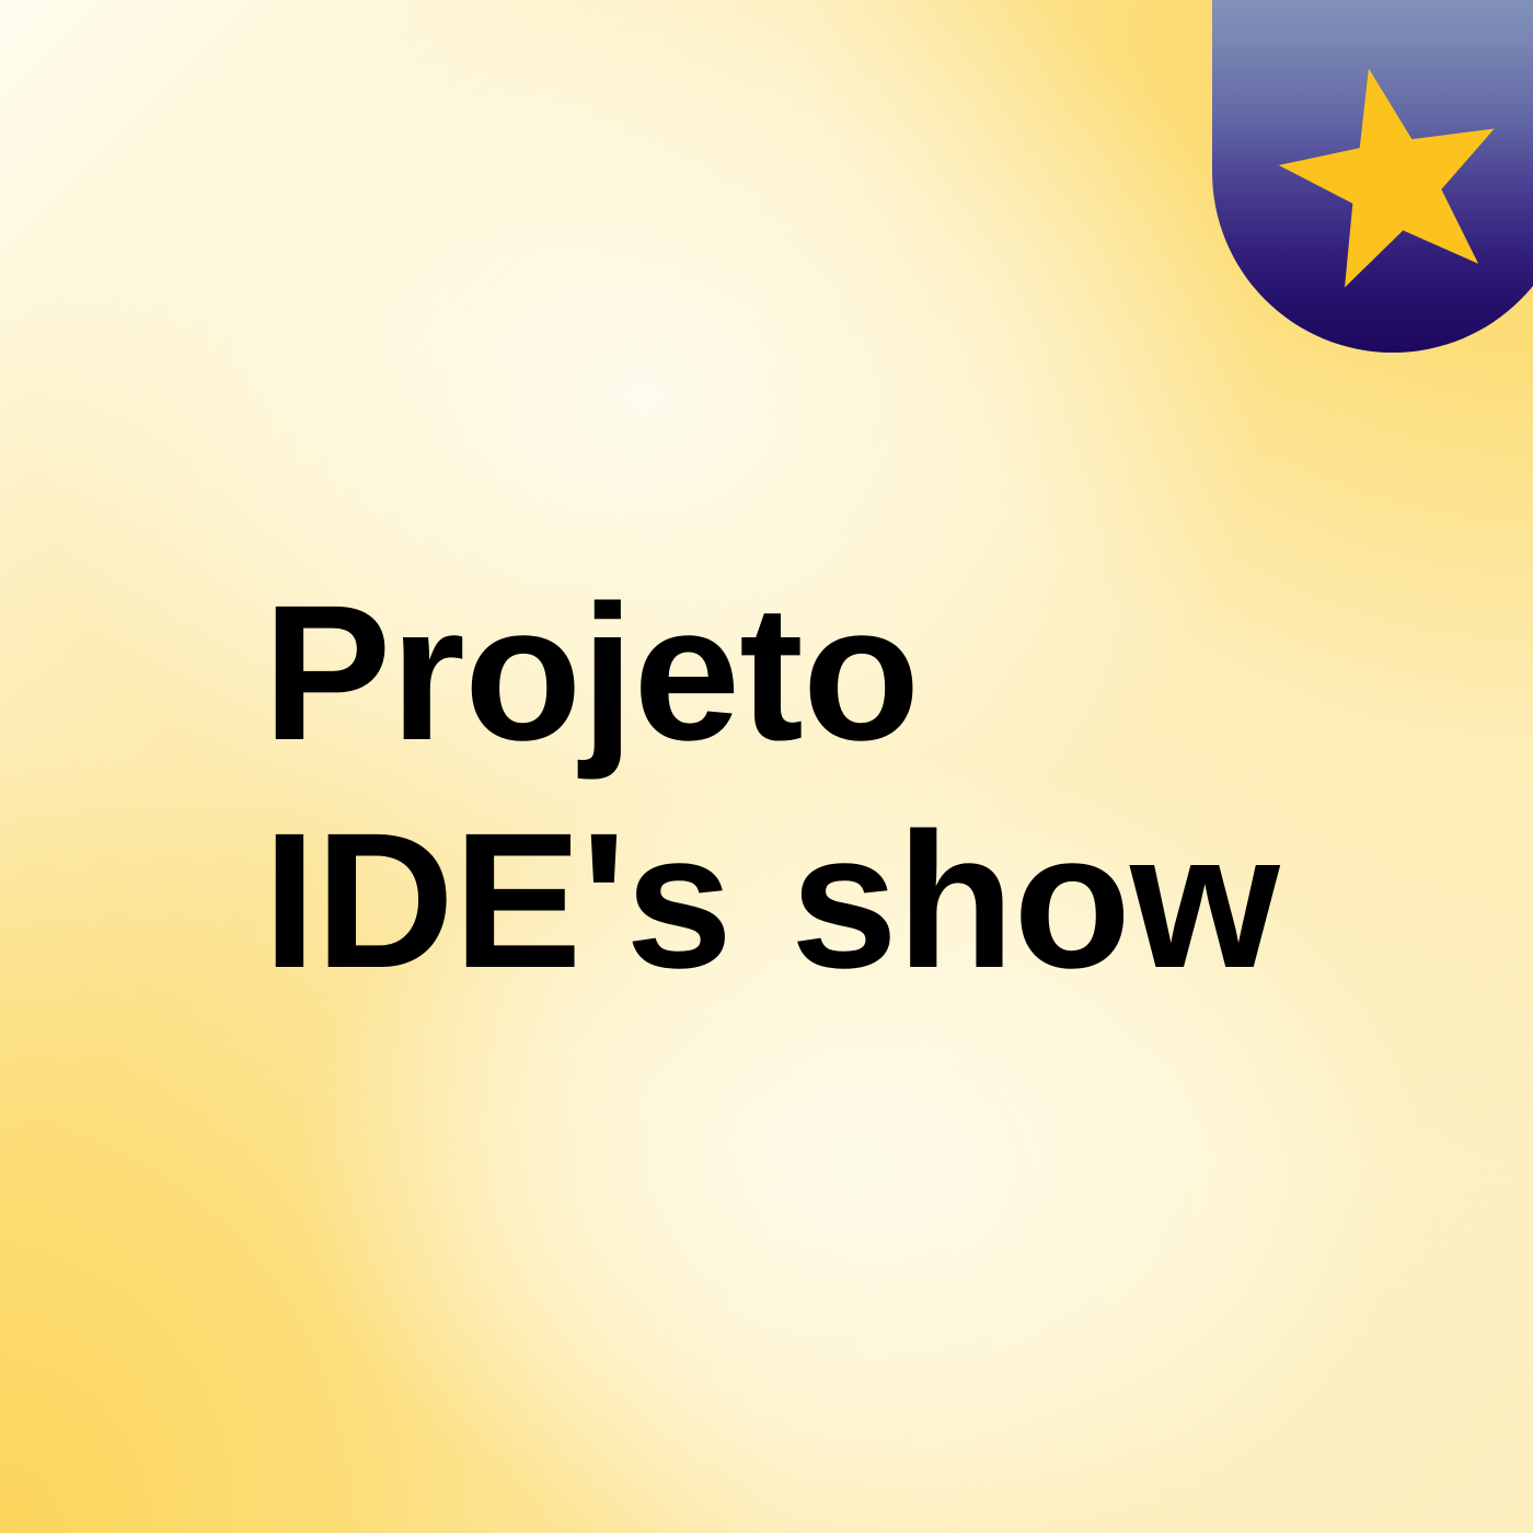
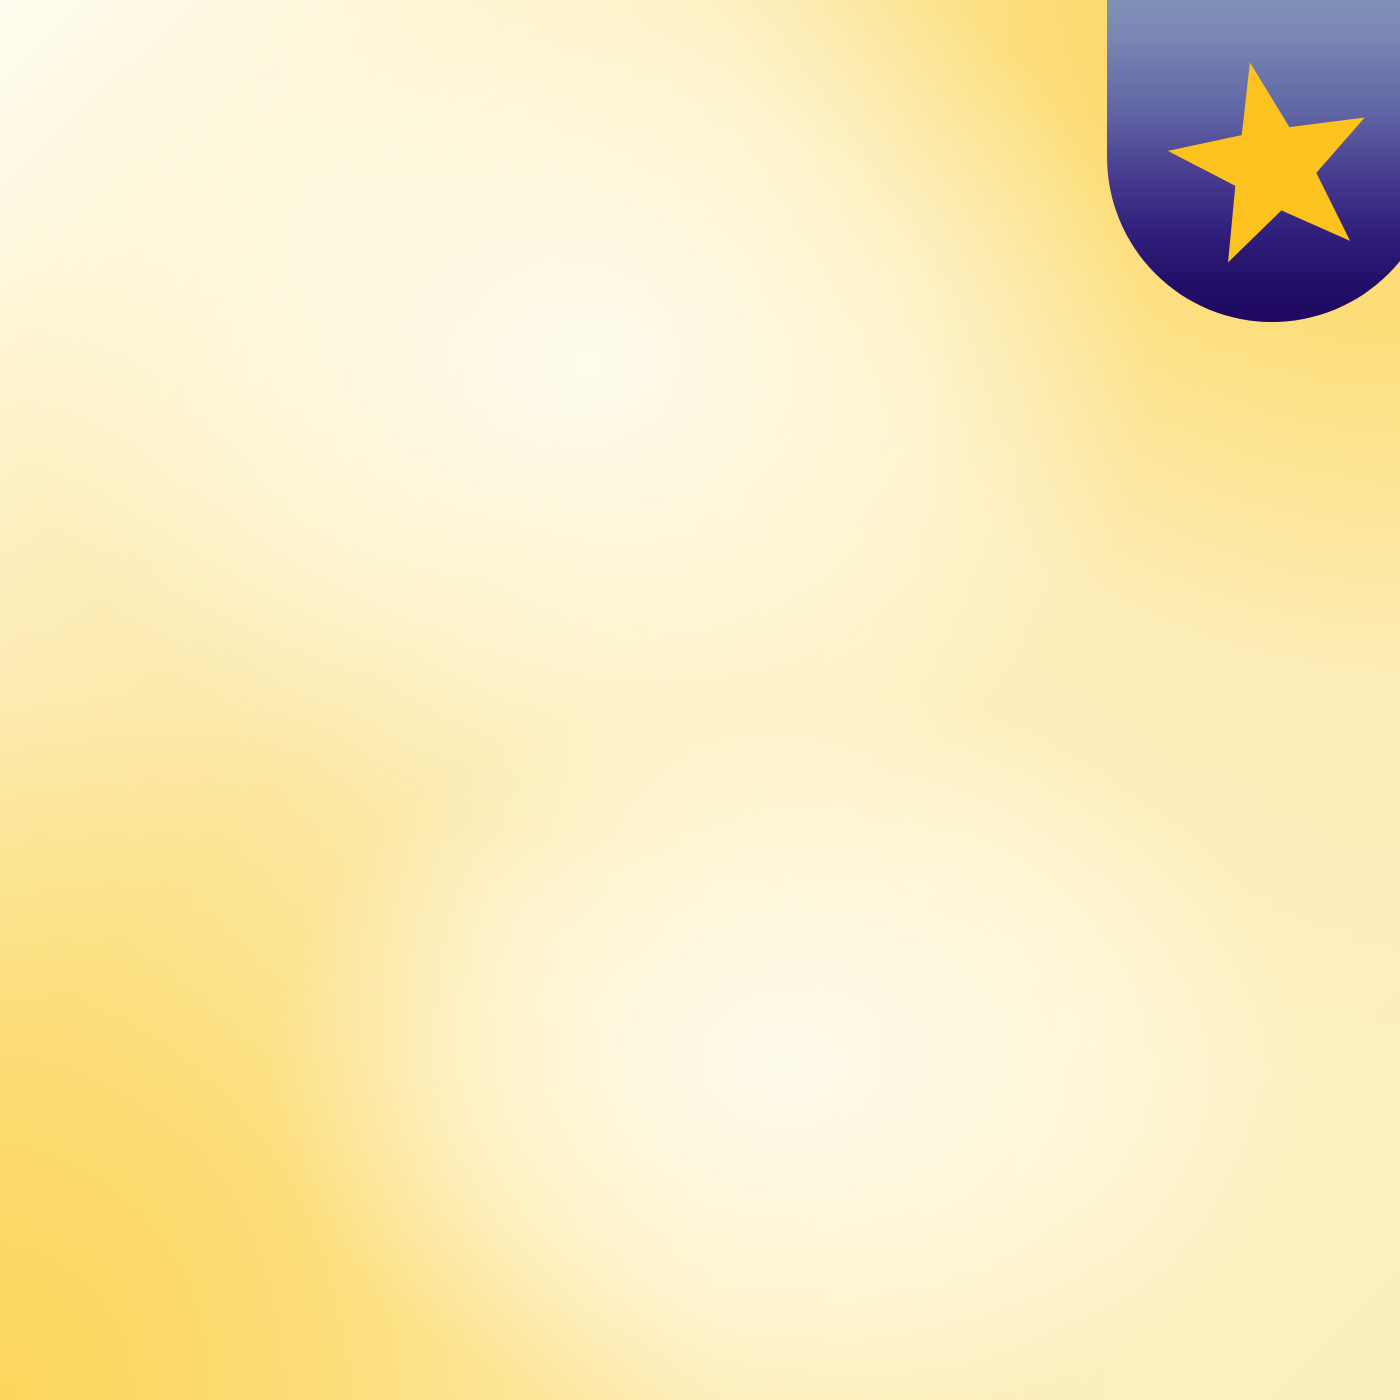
- Projeto IDE's show
